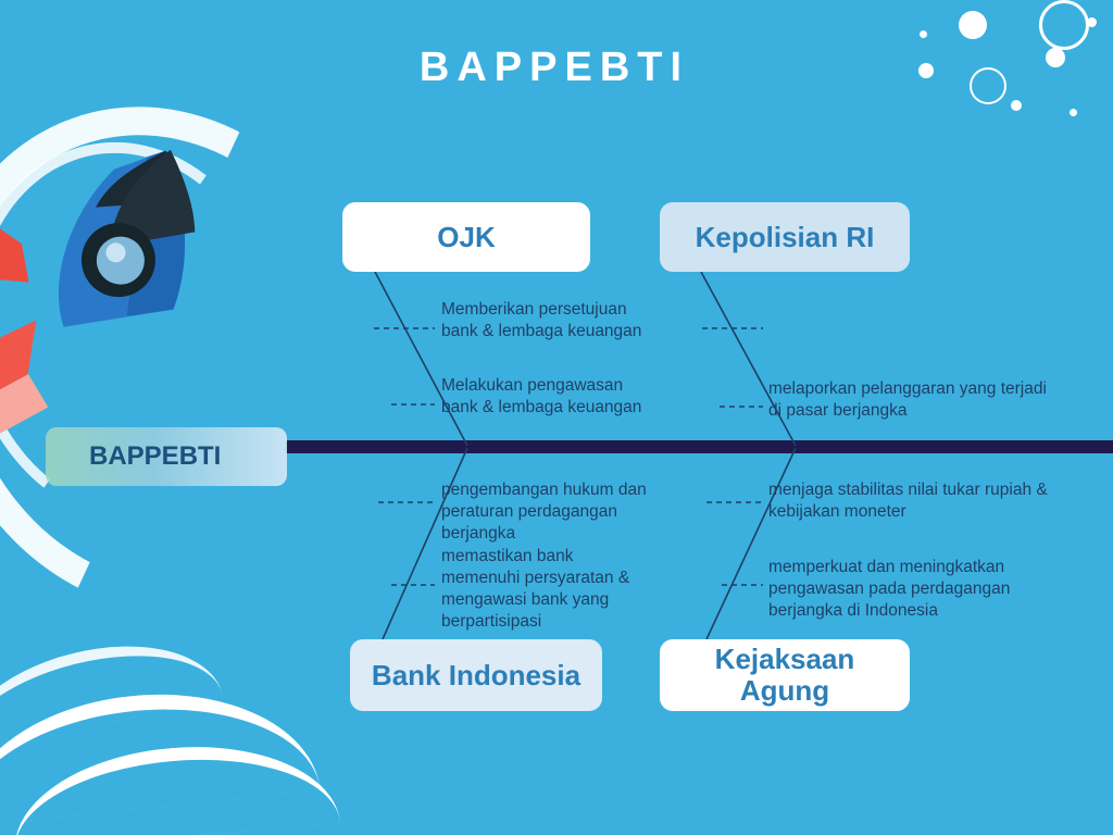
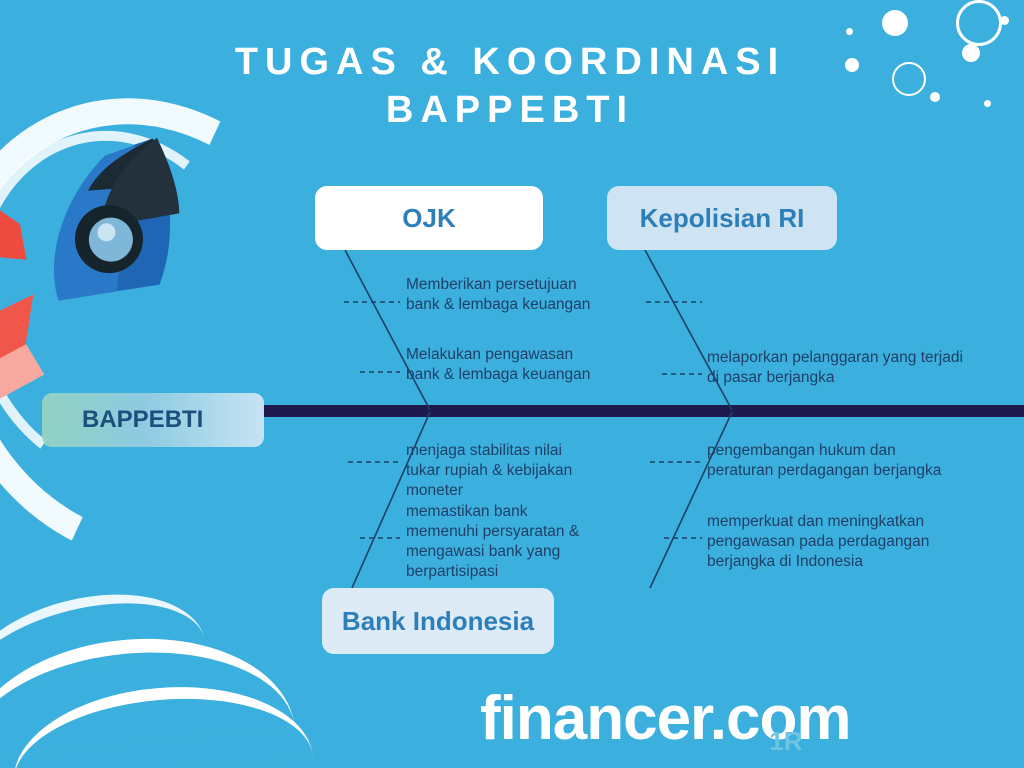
+ TUGAS & KOORDINASI
  BAPPEBTI
  OJK
  Kepolisian RI
  Bank Indonesia
- Kejaksaan Agung
  BAPPEBTI
  Memberikan persetujuan bank & lembaga keuangan
  Melakukan pengawasan bank & lembaga keuangan
- pengembangan hukum dan peraturan perdagangan berjangka
+ menjaga stabilitas nilai tukar rupiah & kebijakan moneter
  memastikan bank memenuhi persyaratan & mengawasi bank yang berpartisipasi
  melaporkan pelanggaran yang terjadi di pasar berjangka
- menjaga stabilitas nilai tukar rupiah & kebijakan moneter
+ pengembangan hukum dan peraturan perdagangan berjangka
  memperkuat dan meningkatkan pengawasan pada perdagangan berjangka di Indonesia
+ financer.com
+ 1R
